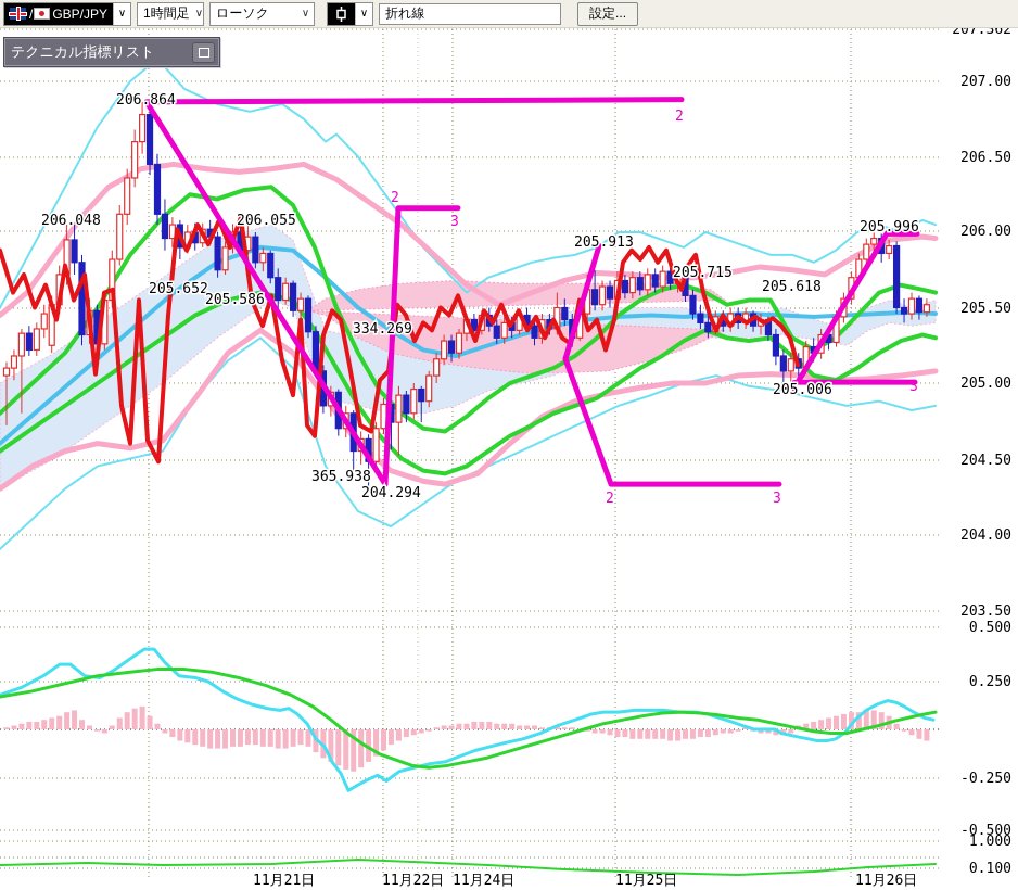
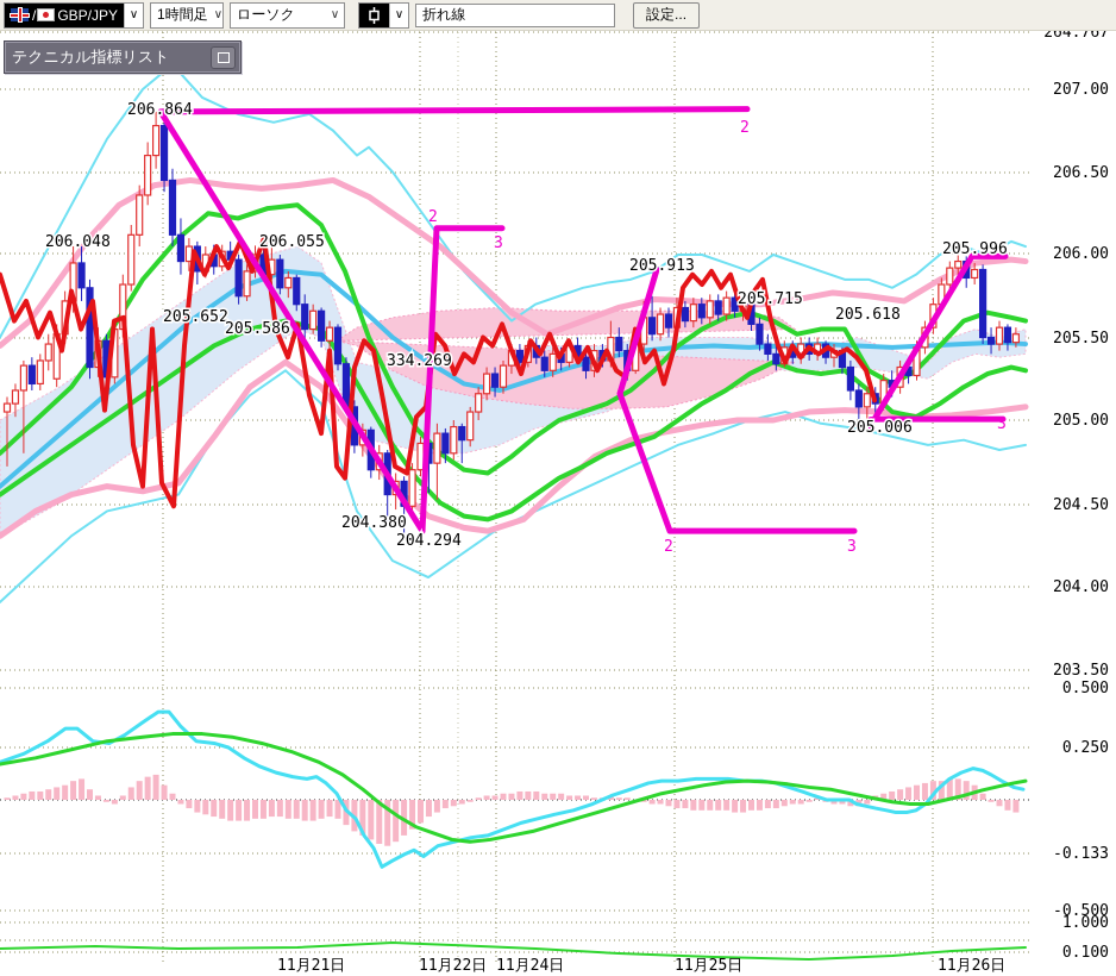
  /
  GBP/JPY
  ∨
  1時間足
  ∨
  ローソク
  ∨
  ∨
  折れ線
  設定...
  テクニカル指標リスト
  2
  2
  3
  2
  3
  2
  3
  206.864
  206.048
  206.055
  205.652
  205.586
  334.269
- 365.938
+ 204.380
  204.294
  205.913
  205.715
  205.618
  205.996
  205.006
- 207.362
+ 264.767
  207.00
  206.50
  206.00
  205.50
  205.00
  204.50
  204.00
  203.50
  0.500
  0.250
- -0.250
+ -0.133
  -0.500
  1.000
  0.100
  11月21日
  11月22日
  11月24日
  11月25日
  11月26日
